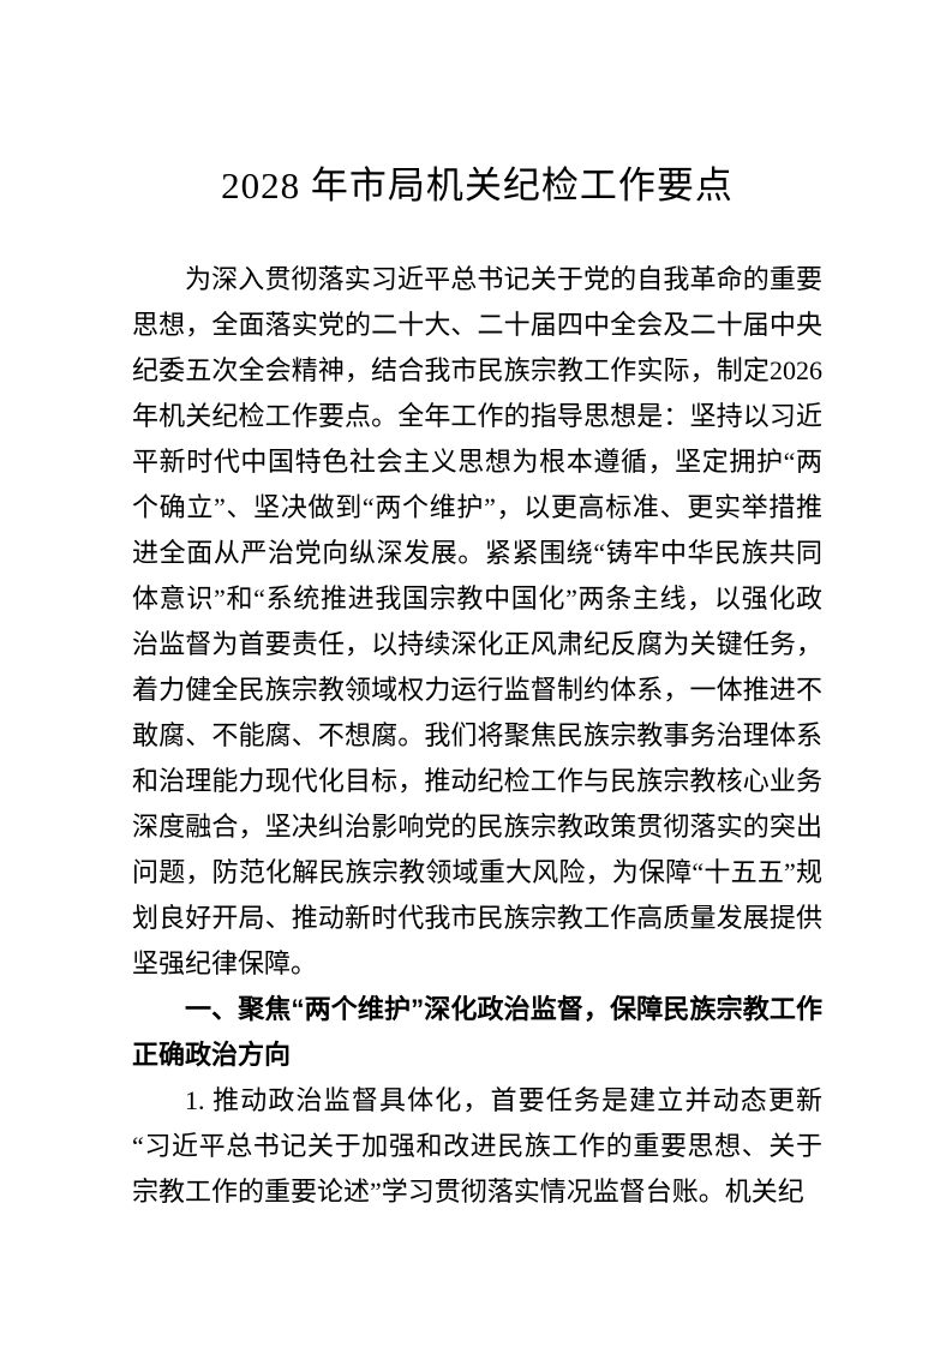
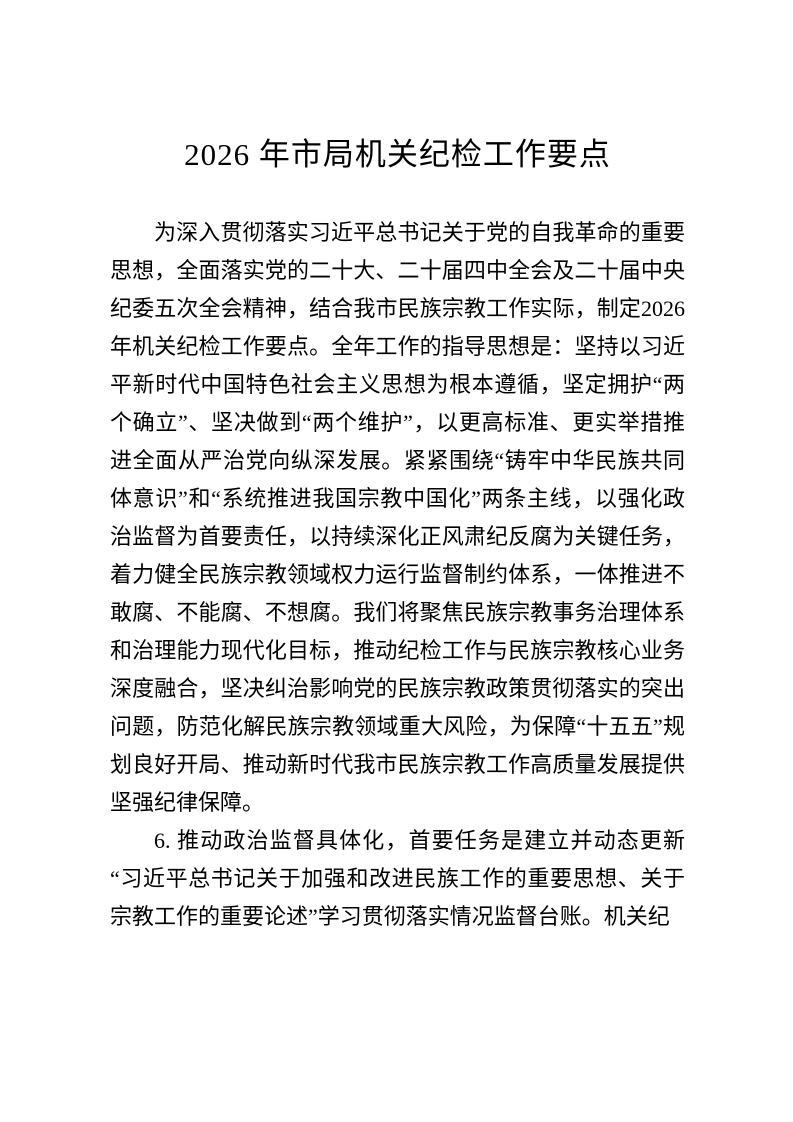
- 2028 年市局机关纪检工作要点
+ 2026 年市局机关纪检工作要点
  为深入贯彻落实习近平总书记关于党的自我革命的重要思想，全面落实党的二十大、二十届四中全会及二十届中央纪委五次全会精神，结合我市民族宗教工作实际，制定2026 年机关纪检工作要点。全年工作的指导思想是：坚持以习近平新时代中国特色社会主义思想为根本遵循，坚定拥护“两个确立”、坚决做到“两个维护”，以更高标准、更实举措推进全面从严治党向纵深发展。紧紧围绕“铸牢中华民族共同体意识”和“系统推进我国宗教中国化”两条主线，以强化政治监督为首要责任，以持续深化正风肃纪反腐为关键任务，着力健全民族宗教领域权力运行监督制约体系，一体推进不敢腐、不能腐、不想腐。我们将聚焦民族宗教事务治理体系和治理能力现代化目标，推动纪检工作与民族宗教核心业务深度融合，坚决纠治影响党的民族宗教政策贯彻落实的突出问题，防范化解民族宗教领域重大风险，为保障“十五五”规划良好开局、推动新时代我市民族宗教工作高质量发展提供坚强纪律保障。
- 一、聚焦“两个维护”深化政治监督，保障民族宗教工作正确政治方向
- 1. 推动政治监督具体化，首要任务是建立并动态更新“习近平总书记关于加强和改进民族工作的重要思想、关于宗教工作的重要论述”学习贯彻落实情况监督台账。机关纪
+ 6. 推动政治监督具体化，首要任务是建立并动态更新“习近平总书记关于加强和改进民族工作的重要思想、关于宗教工作的重要论述”学习贯彻落实情况监督台账。机关纪
